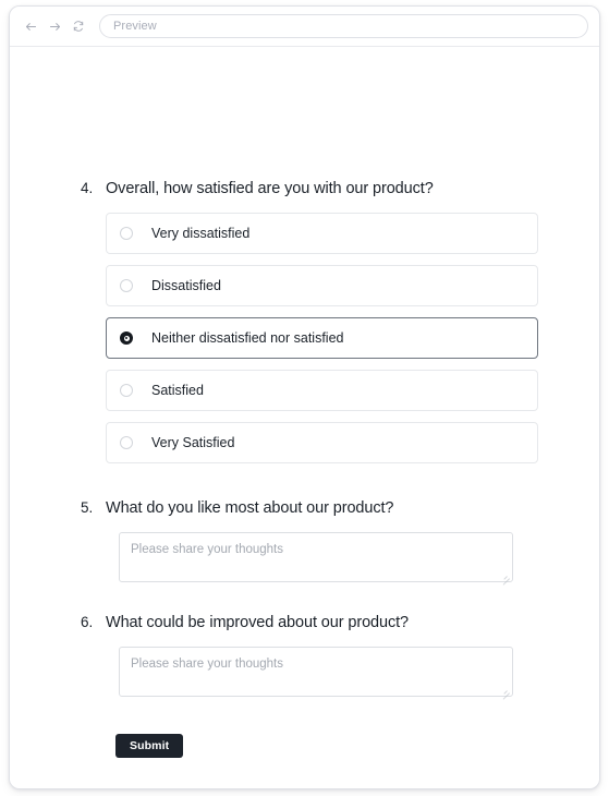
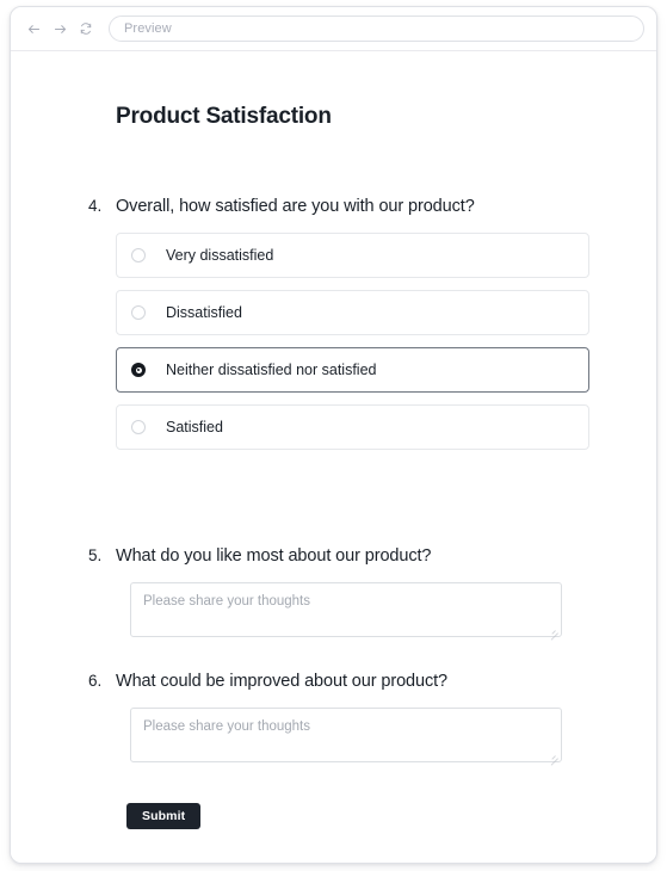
  Preview
+ Product Satisfaction
  4.
  Overall, how satisfied are you with our product?
  Very dissatisfied
  Dissatisfied
  Neither dissatisfied nor satisfied
  Satisfied
- Very Satisfied
  5.
  What do you like most about our product?
  Please share your thoughts
  6.
  What could be improved about our product?
  Please share your thoughts
  Submit
